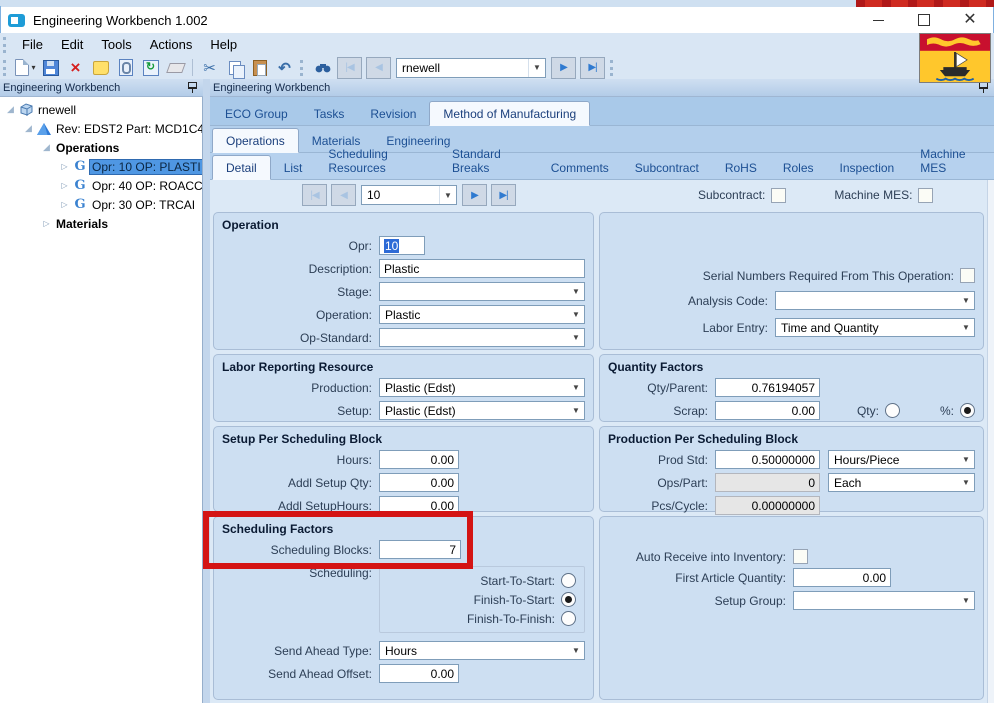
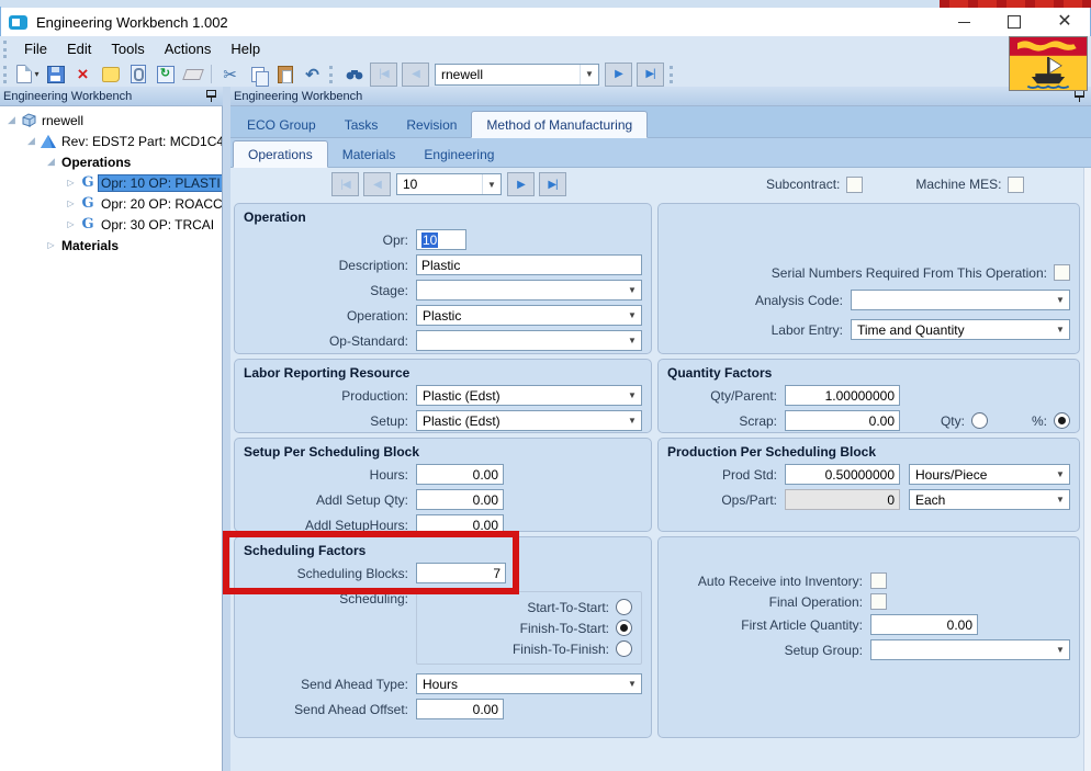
  Engineering Workbench 1.002
  ✕
  File
  Edit
  Tools
  Actions
  Help
  ▾
  ×
  ↻
  ✂
  ↶
  |◀
  ◀
  rnewell
  ▼
  ▶
  ▶|
  Engineering Workbench
  ◢
  rnewell
  ◢
  Rev: EDST2 Part: MCD1C4
  ◢
  Operations
  ▷
  G
  Opr: 10 OP: PLASTI
  ▷
  G
- Opr: 40 OP: ROACC
+ Opr: 20 OP: ROACC
  ▷
  G
  Opr: 30 OP: TRCAI
  ▷
  Materials
  Engineering Workbench
  ECO Group
  Tasks
  Revision
  Method of Manufacturing
  Operations
  Materials
  Engineering
- Detail
- List
- Scheduling Resources
- Standard Breaks
- Comments
- Subcontract
- RoHS
- Roles
- Inspection
- Machine MES
  |◀
  ◀
  10
  ▼
  ▶
  ▶|
  Subcontract:
  Machine MES:
  Operation
  Opr:
  10
  Description:
  Plastic
  Stage:
  ▼
  Operation:
  Plastic
  ▼
  Op-Standard:
  ▼
  Labor Reporting Resource
  Production:
  Plastic (Edst)
  ▼
  Setup:
  Plastic (Edst)
  ▼
  Setup Per Scheduling Block
  Hours:
  0.00
  Addl Setup Qty:
  0.00
  Addl SetupHours:
  0.00
  Scheduling Factors
  Scheduling Blocks:
  7
  Scheduling:
  Start-To-Start:
  Finish-To-Start:
  Finish-To-Finish:
  Send Ahead Type:
  Hours
  ▼
  Send Ahead Offset:
  0.00
  Serial Numbers Required From This Operation:
  Analysis Code:
  ▼
  Labor Entry:
  Time and Quantity
  ▼
  Quantity Factors
  Qty/Parent:
- 0.76194057
+ 1.00000000
  Scrap:
  0.00
  Qty:
  %:
  Production Per Scheduling Block
  Prod Std:
  0.50000000
  Hours/Piece
  ▼
  Ops/Part:
  0
  Each
  ▼
- Pcs/Cycle:
- 0.00000000
  Auto Receive into Inventory:
+ Final Operation:
  First Article Quantity:
  0.00
  Setup Group:
  ▼
